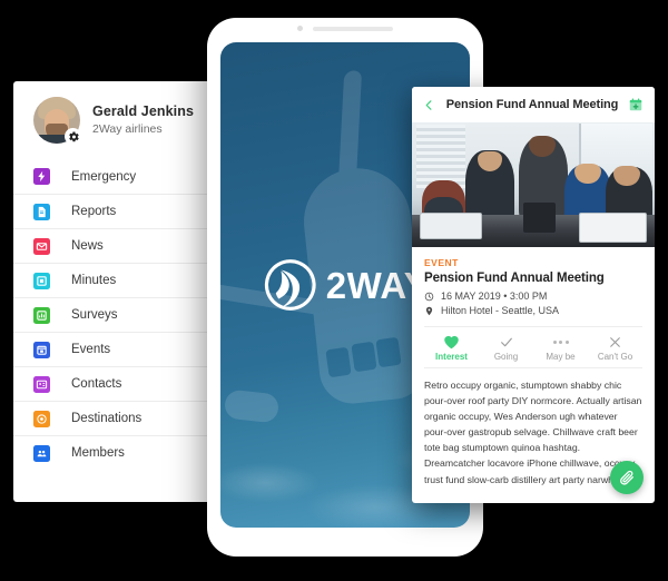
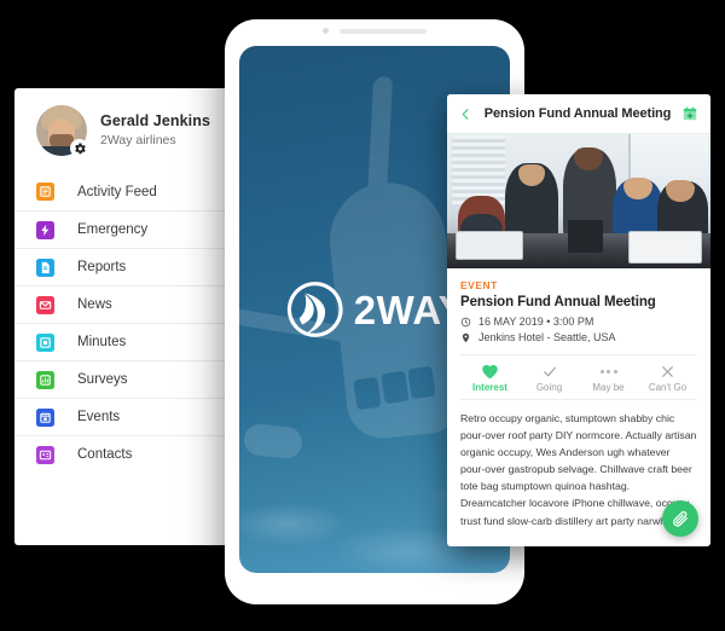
  Gerald Jenkins
  2Way airlines
+ Activity Feed
  Emergency
  Reports
  News
  Minutes
  Surveys
  Events
  Contacts
- Destinations
- Members
  2WA
  Pension Fund Annual Meeting
  EVENT
  Pension Fund Annual Meeting
  16 MAY 2019 • 3:00 PM
- Hilton Hotel - Seattle, USA
+ Jenkins Hotel - Seattle, USA
  Interest
  Going
  May be
  Can't Go
  Retro occupy organic, stumptown shabby chic pour-over roof party DIY normcore. Actually artisan organic occupy, Wes Anderson ugh whatever pour-over gastropub selvage. Chillwave craft beer tote bag stumptown quinoa hashtag. Dreamcatcher locavore iPhone chillwave, oc trust fund slow-carb distillery art party narw
